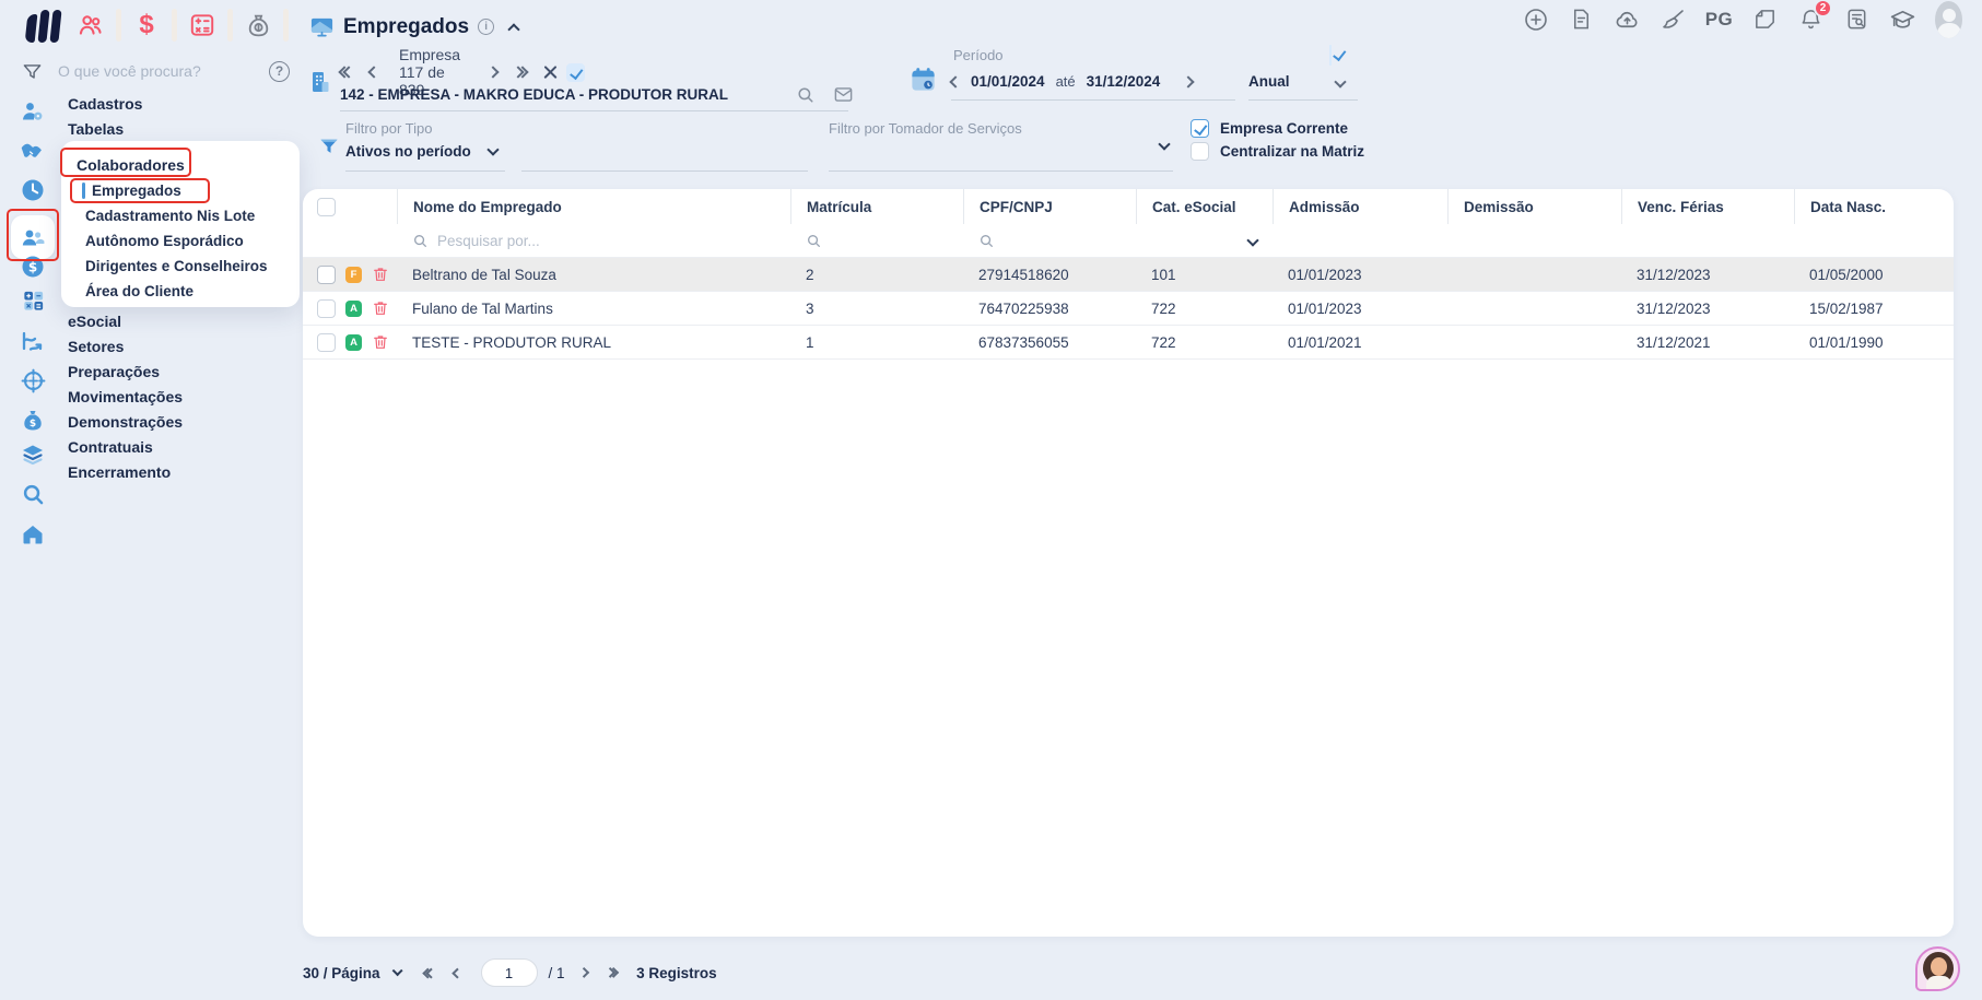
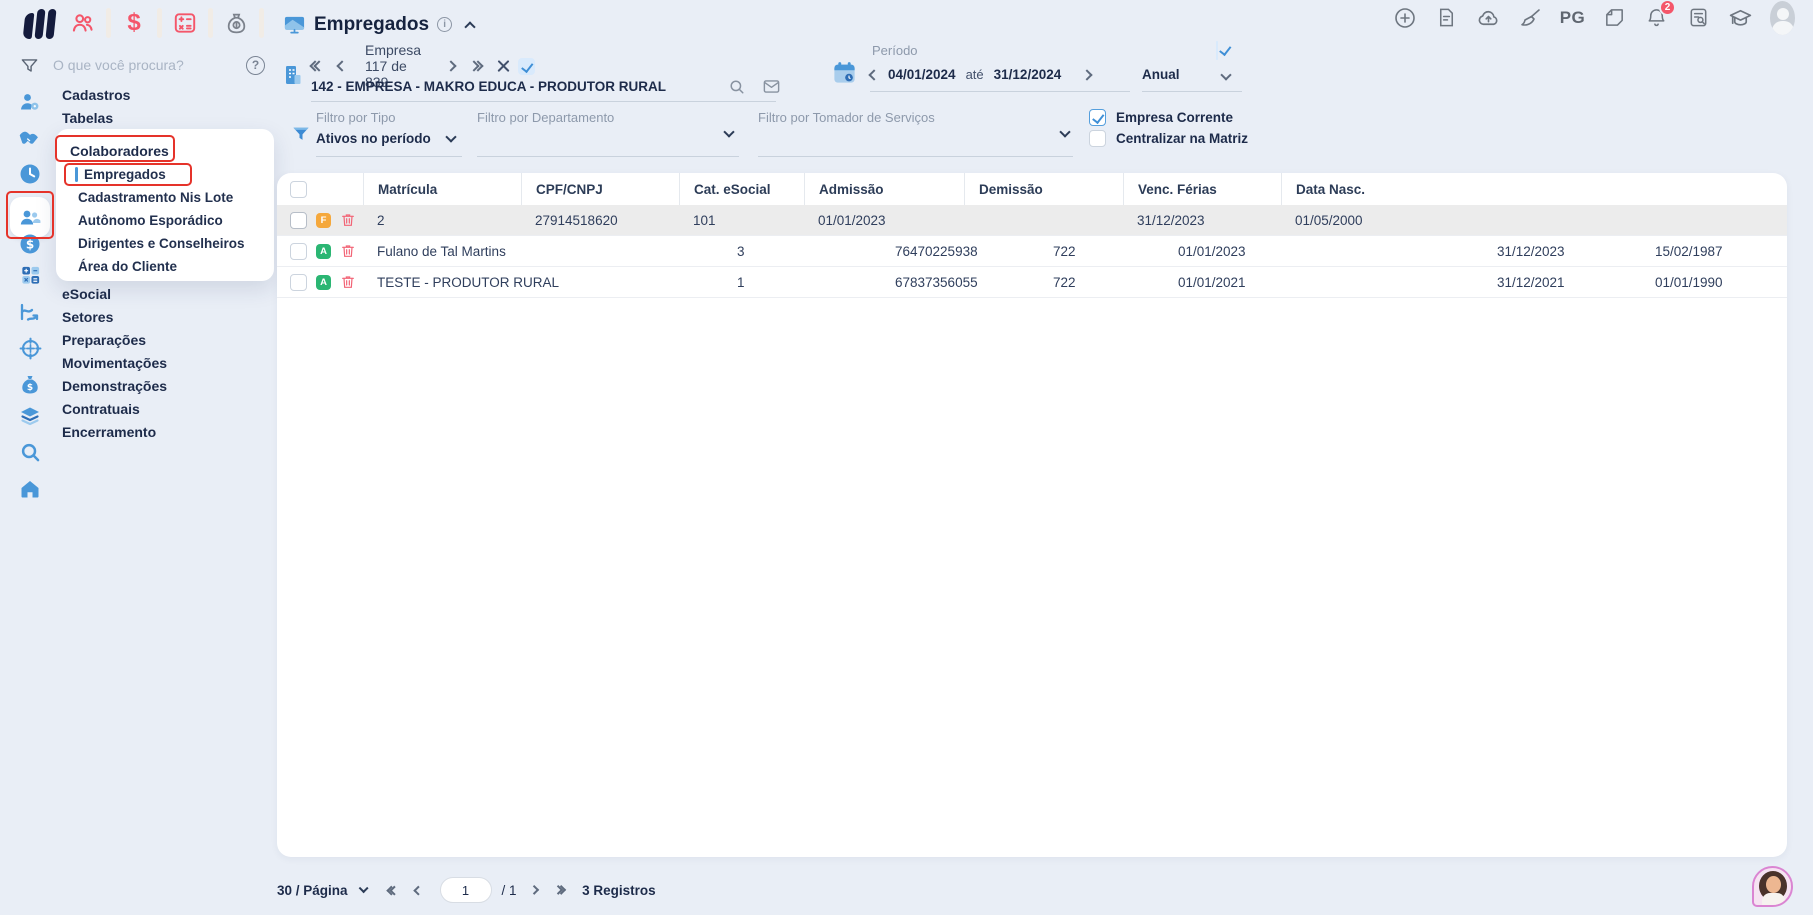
  $
  PG
  2
  O que você procura?
  ?
  $
  $
  Cadastros
  Tabelas
  Colaboradores
  Empregados
  Cadastramento Nis Lote
  Autônomo Esporádico
  Dirigentes e Conselheiros
  Área do Cliente
  eSocial
  Setores
  Preparações
  Movimentações
  Demonstrações
  Contratuais
  Encerramento
  Empregados
  i
  Empresa 117 de 839
  142 - EMPRESA - MAKRO EDUCA - PRODUTOR RURAL
  Período
- 01/01/2024
+ 04/01/2024
  até
  31/12/2024
  Anual
  Filtro por Tipo
  Ativos no período
+ Filtro por Departamento
  Filtro por Tomador de Serviços
  Empresa Corrente
  Centralizar na Matriz
- Nome do Empregado
  Matrícula
  CPF/CNPJ
  Cat. eSocial
  Admissão
  Demissão
  Venc. Férias
  Data Nasc.
- Pesquisar por...
  F
- Beltrano de Tal Souza
  2
  27914518620
  101
  01/01/2023
  31/12/2023
  01/05/2000
  A
  Fulano de Tal Martins
  3
  76470225938
  722
  01/01/2023
  31/12/2023
  15/02/1987
  A
  TESTE - PRODUTOR RURAL
  1
  67837356055
  722
  01/01/2021
  31/12/2021
  01/01/1990
  30 / Página
  1
  / 1
  3 Registros
